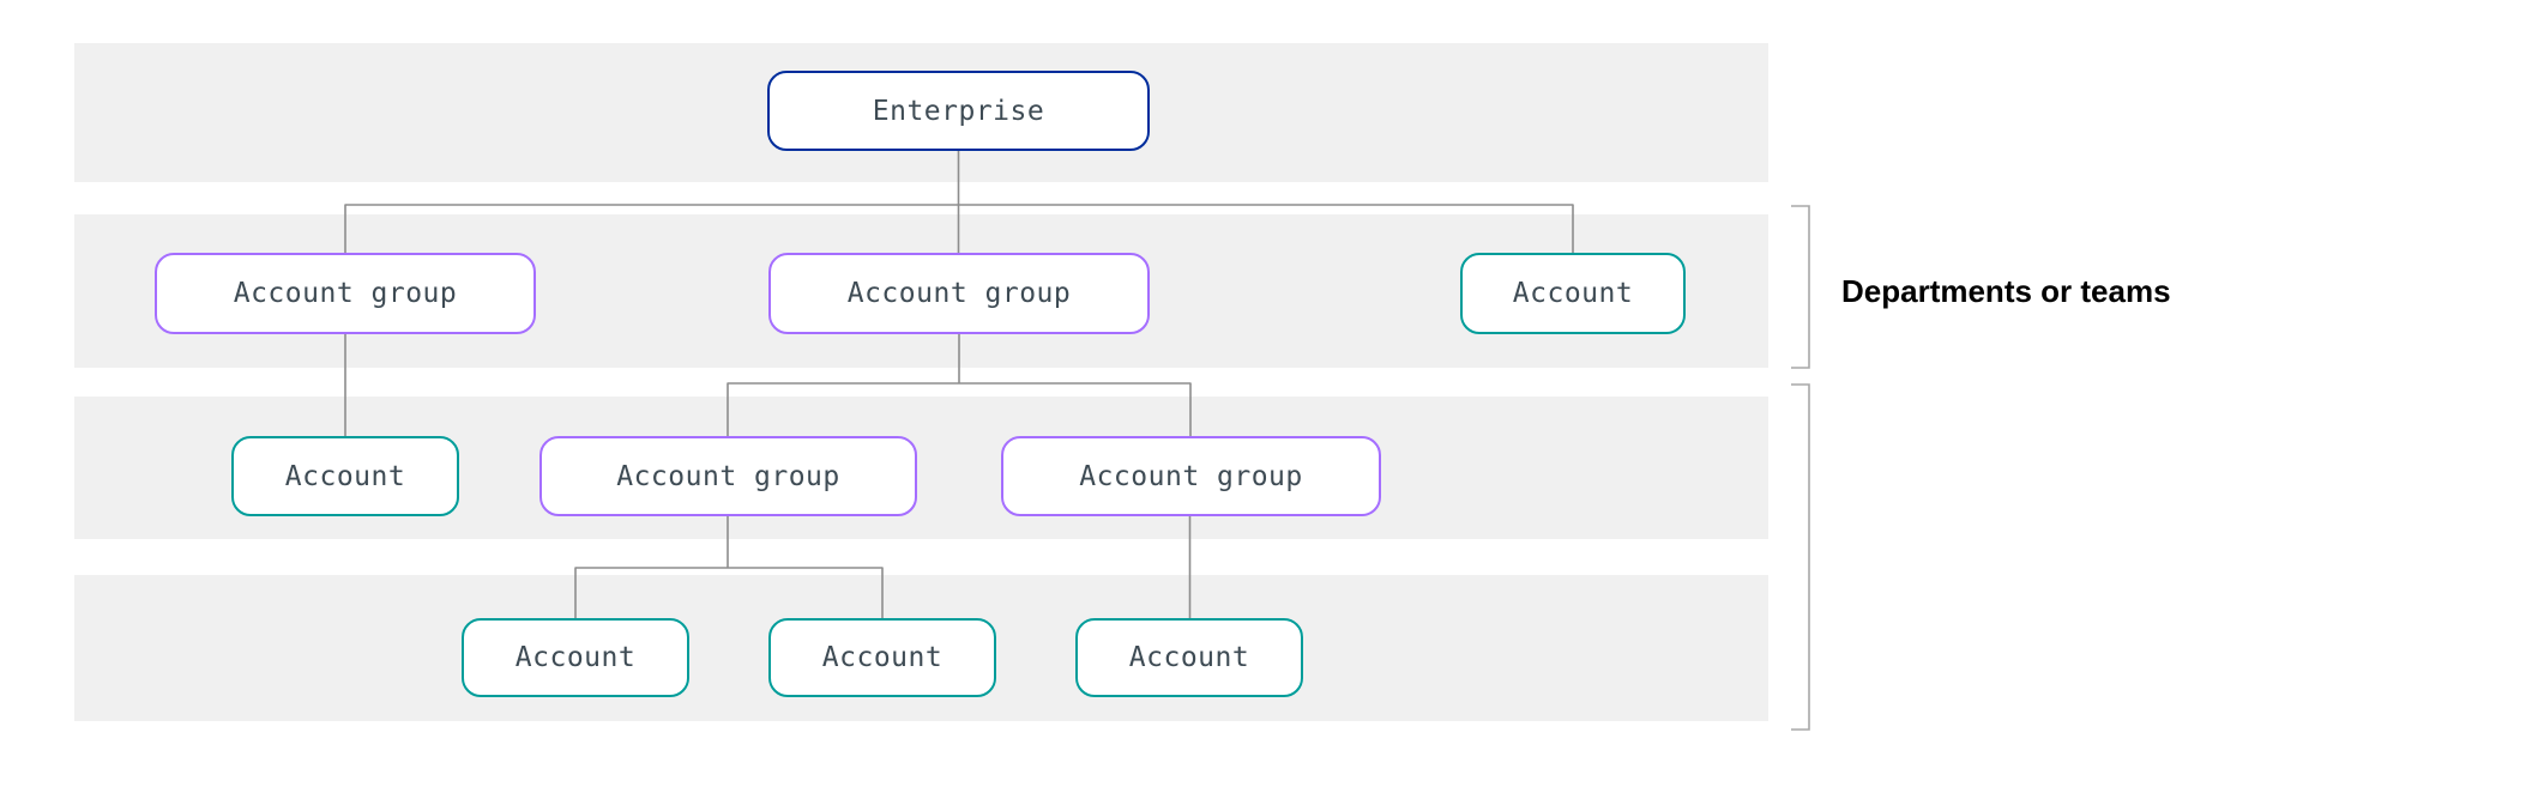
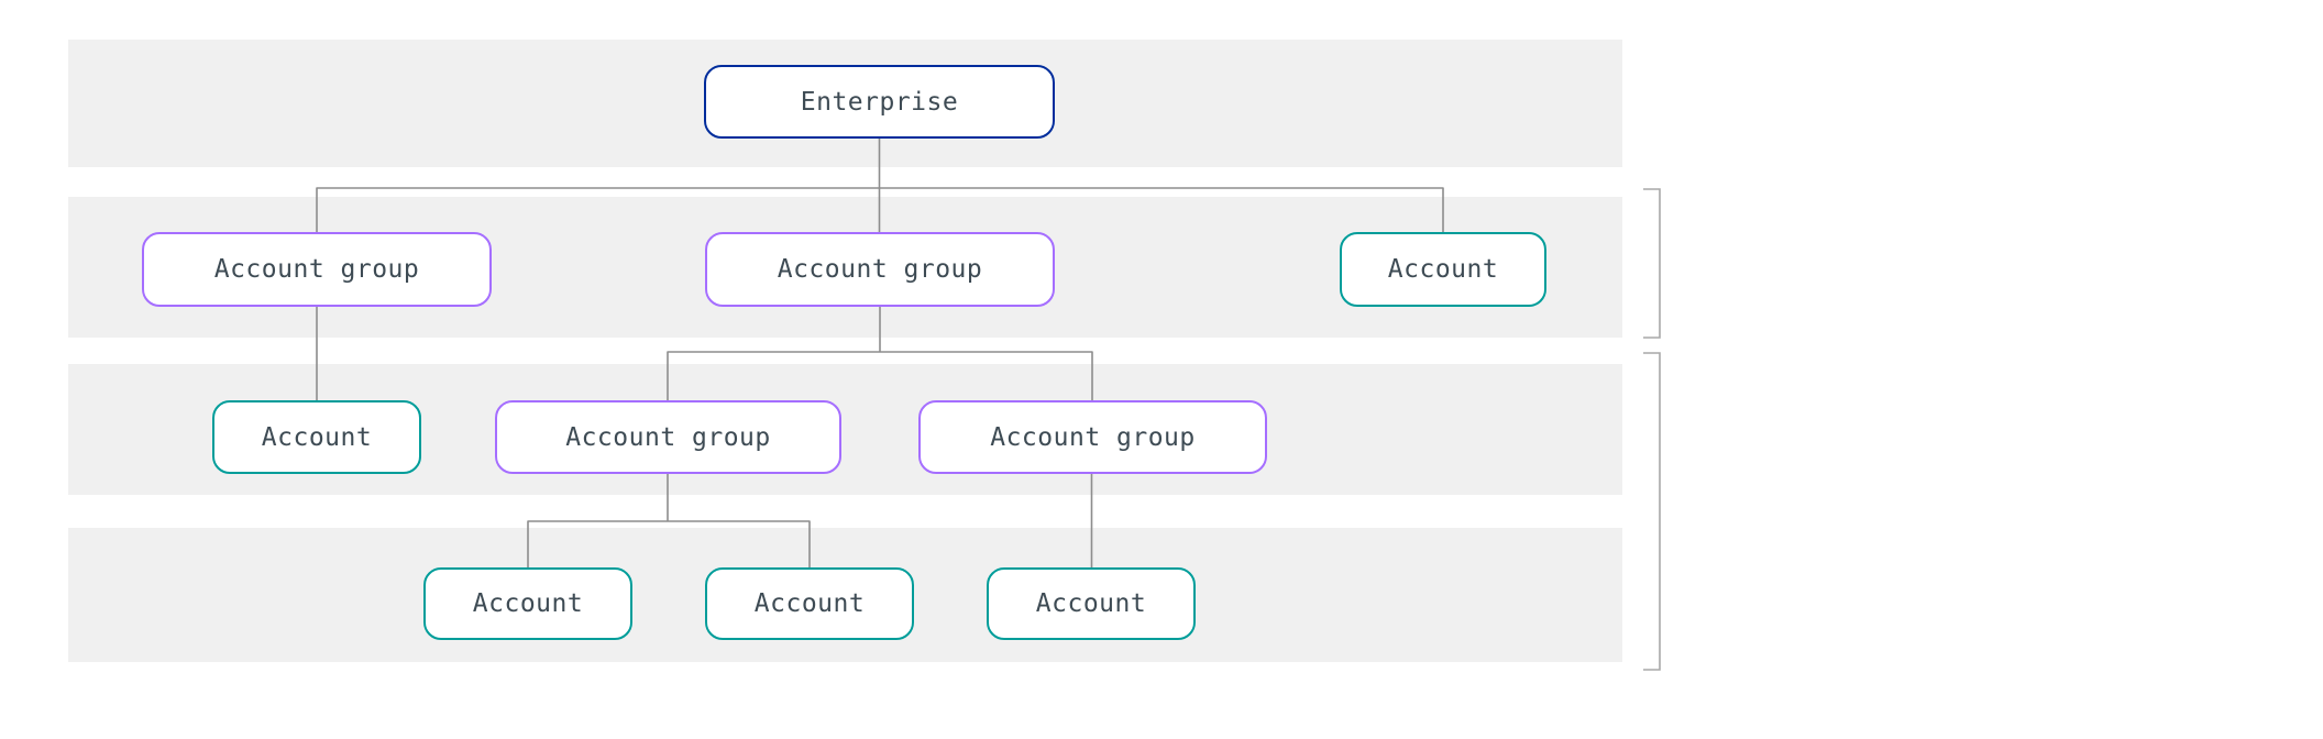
  Enterprise
  Account group
  Account group
  Account
  Account
  Account group
  Account group
  Account
  Account
  Account
- Departments or teams
